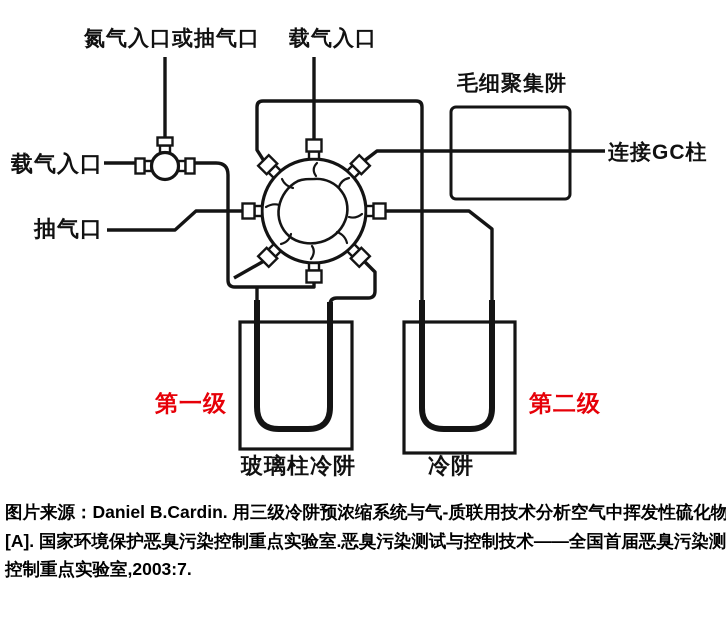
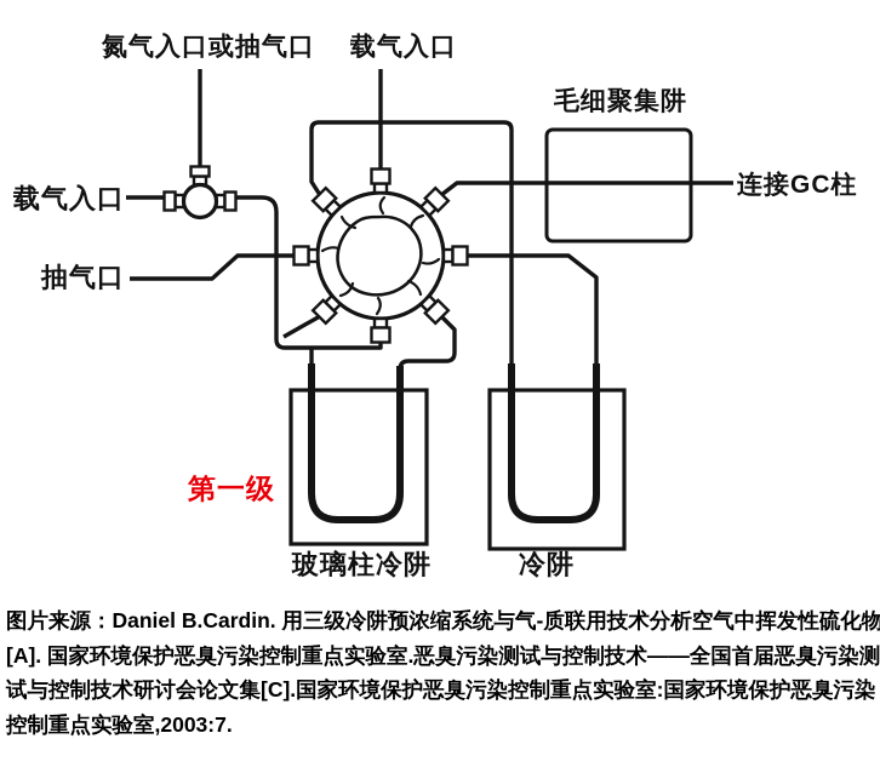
  氮气入口或抽气口
  载气入口
  毛细聚集阱
  连接GC柱
  载气入口
  抽气口
  第一级
- 第二级
  玻璃柱冷阱
  冷阱
  图片来源：Daniel B.Cardin. 用三级冷阱预浓缩系统与气-质联用技术分析空气中挥发性硫化物
  [A]. 国家环境保护恶臭污染控制重点实验室.恶臭污染测试与控制技术——全国首届恶臭污染测
+ 试与控制技术研讨会论文集[C].国家环境保护恶臭污染控制重点实验室:国家环境保护恶臭污染
  控制重点实验室,2003:7.
